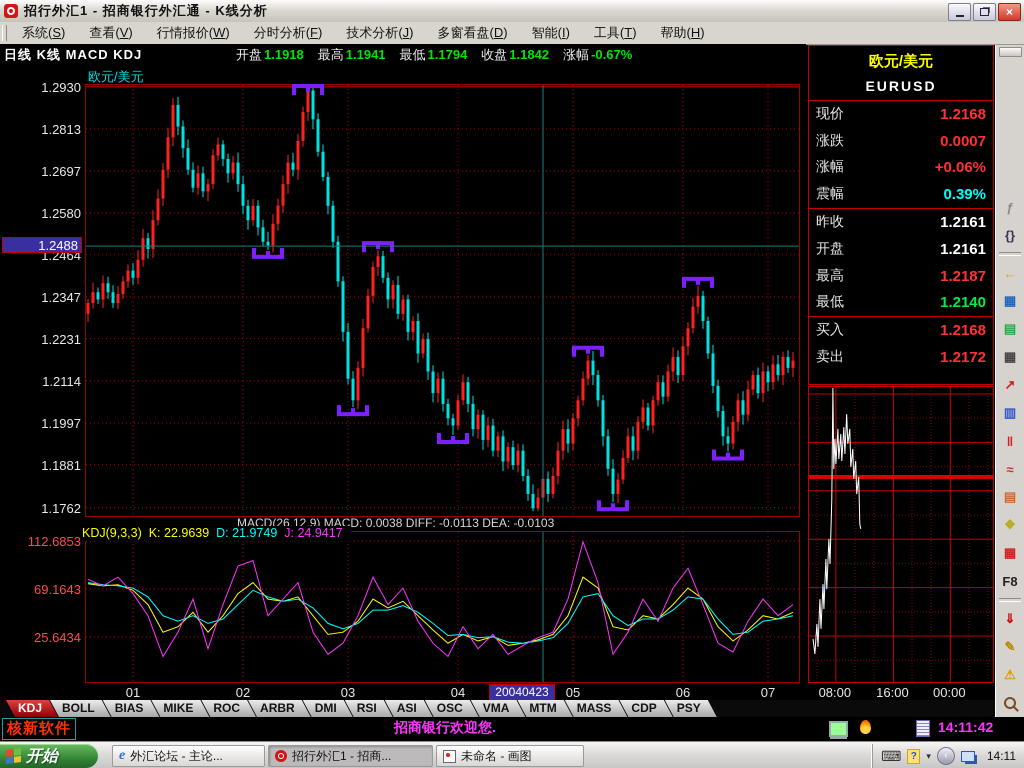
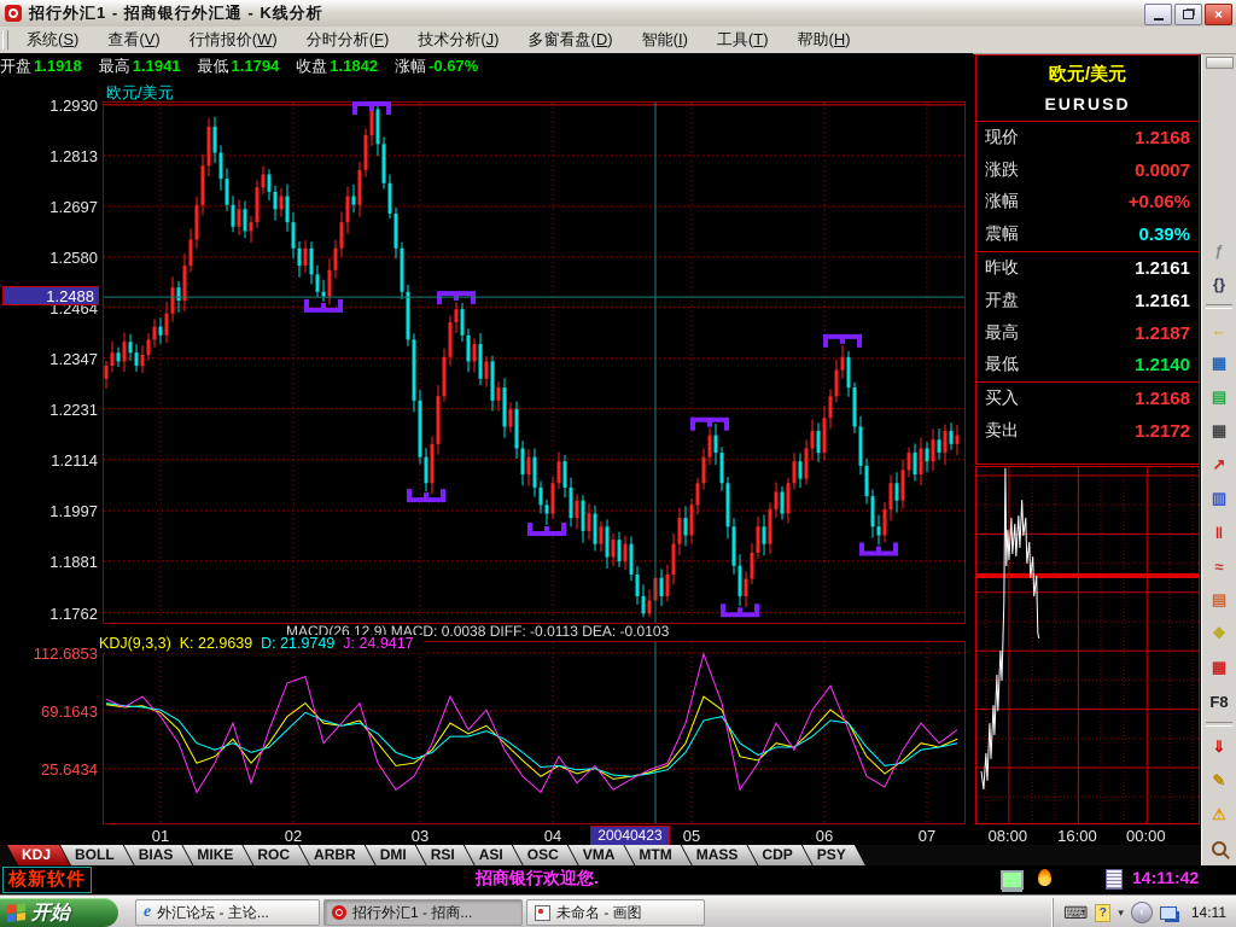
  招行外汇1 - 招商银行外汇通 - K线分析
  ×
  系统(S)
  查看(V)
  行情报价(W)
  分时分析(F)
  技术分析(J)
  多窗看盘(D)
  智能(I)
  工具(T)
  帮助(H)
- 日线 K线 MACD KDJ
  开盘
  1.1918
  最高
  1.1941
  最低
  1.1794
  收盘
  1.1842
  涨幅
  -0.67%
  欧元/美元
  1.2930
  1.2813
  1.2697
  1.2580
  1.2464
  1.2347
  1.2231
  1.2114
  1.1997
  1.1881
  1.1762
  112.6853
  69.1643
  25.6434
  1.2488
  MACD(26,12,9) MACD: 0.0038 DIFF: -0.0113 DEA: -0.0103
  KDJ(9,3,3) K: 22.9639 D: 21.9749 J: 24.9417
  01
  02
  03
  04
  05
  06
  07
  20040423
  欧元/美元
  EURUSD
  现价
  1.2168
  涨跌
  0.0007
  涨幅
  +0.06%
  震幅
  0.39%
  昨收
  1.2161
  开盘
  1.2161
  最高
  1.2187
  最低
  1.2140
  买入
  1.2168
  卖出
  1.2172
  ƒ
  {}
  ←
  ▦
  ▤
  ▦
  ↗
  ▥
  ‖
  ≈
  ▤
  ❖
  ▦
  F8
  ⇓
  ✎
  ⚠
  KDJ
  BOLL
  BIAS
  MIKE
  ROC
  ARBR
  DMI
  RSI
  ASI
  OSC
  VMA
  MTM
  MASS
  CDP
  PSY
  核新软件
  招商银行欢迎您.
  14:11:42
  开始
  e
  外汇论坛 - 主论...
  招行外汇1 - 招商...
  未命名 - 画图
  ⌨
  ?
  ▾
  ‹
  14:11
  08:00
  16:00
  00:00
